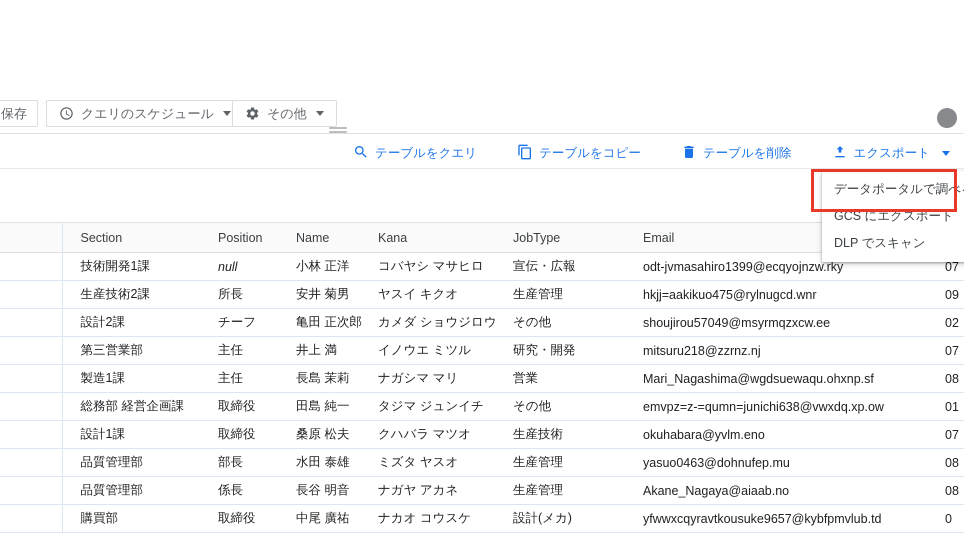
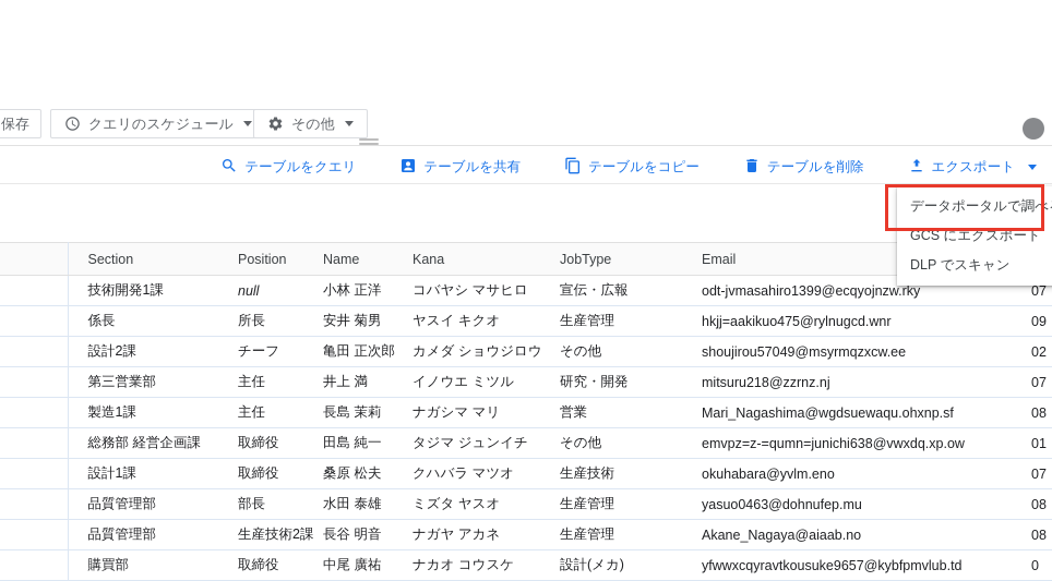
  クエリのスケジュール
  その他
  テーブルをクエリ
+ テーブルを共有
  テーブルをコピー
  テーブルを削除
  エクスポート
  データポータルで調べ
  GCS にエクスポート
  DLP でスキャン
  	Section	Position	Name	Kana	JobType	Email
  	技術開発1課	null	小林 正洋	コバヤシ マサヒロ	宣伝・広報	odt-jvmasahiro1399@ecqyojnzw.rky	07
- 	生産技術2課	所長	安井 菊男	ヤスイ キクオ	生産管理	hkjj=aakikuo475@rylnugcd.wnr	09
+ 	係長	所長	安井 菊男	ヤスイ キクオ	生産管理	hkjj=aakikuo475@rylnugcd.wnr	09
  	設計2課	チーフ	亀田 正次郎	カメダ ショウジロウ	その他	shoujirou57049@msyrmqzxcw.ee	02
  	第三営業部	主任	井上 満	イノウエ ミツル	研究・開発	mitsuru218@zzrnz.nj	07
  	製造1課	主任	長島 茉莉	ナガシマ マリ	営業	Mari_Nagashima@wgdsuewaqu.ohxnp.sf	08
  	総務部 経営企画課	取締役	田島 純一	タジマ ジュンイチ	その他	emvpz=z-=qumn=junichi638@vwxdq.xp.ow	01
  	設計1課	取締役	桑原 松夫	クハバラ マツオ	生産技術	okuhabara@yvlm.eno	07
  	品質管理部	部長	水田 泰雄	ミズタ ヤスオ	生産管理	yasuo0463@dohnufep.mu	08
- 	品質管理部	係長	長谷 明音	ナガヤ アカネ	生産管理	Akane_Nagaya@aiaab.no	08
+ 	品質管理部	生産技術2課	長谷 明音	ナガヤ アカネ	生産管理	Akane_Nagaya@aiaab.no	08
  	購買部	取締役	中尾 廣祐	ナカオ コウスケ	設計(メカ)	yfwwxcqyravtkousuke9657@kybfpmvlub.td	0
